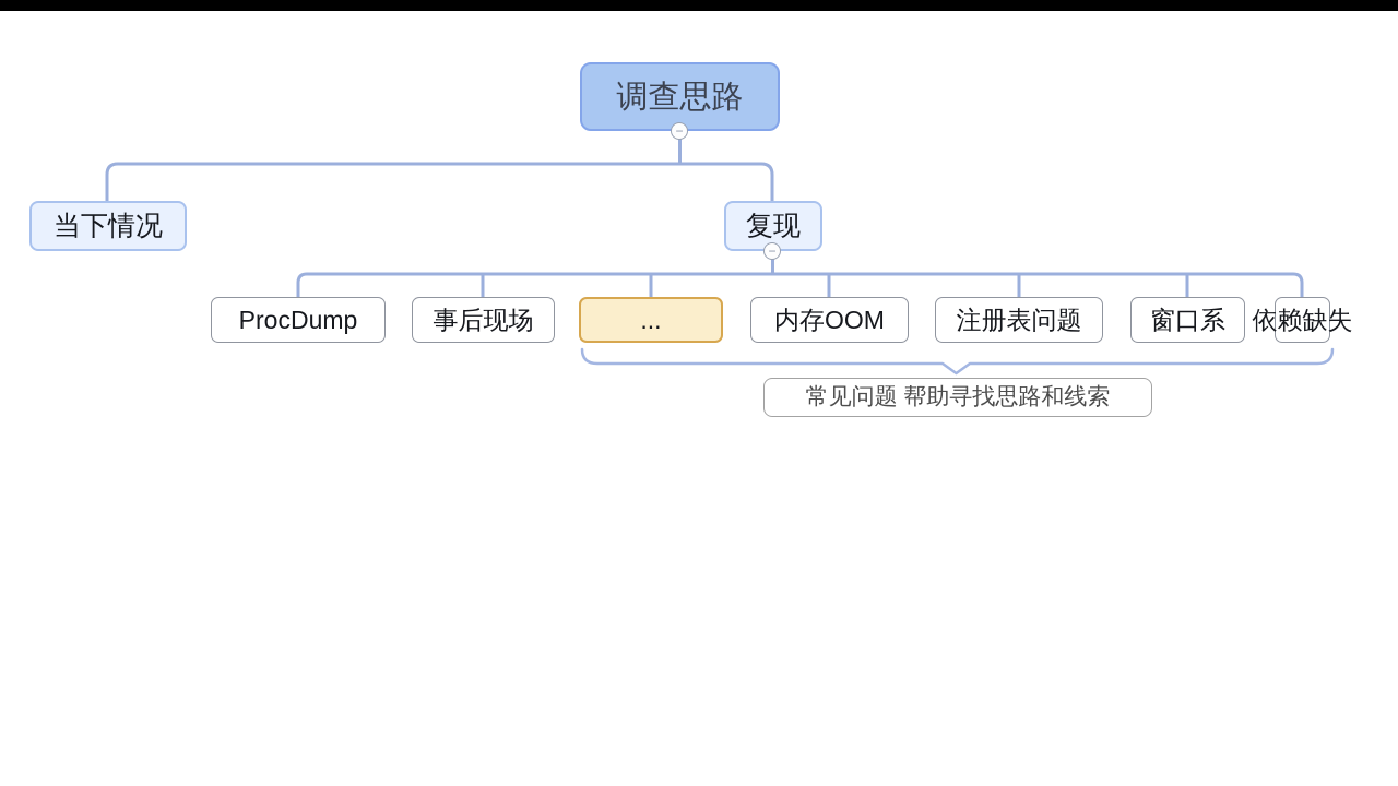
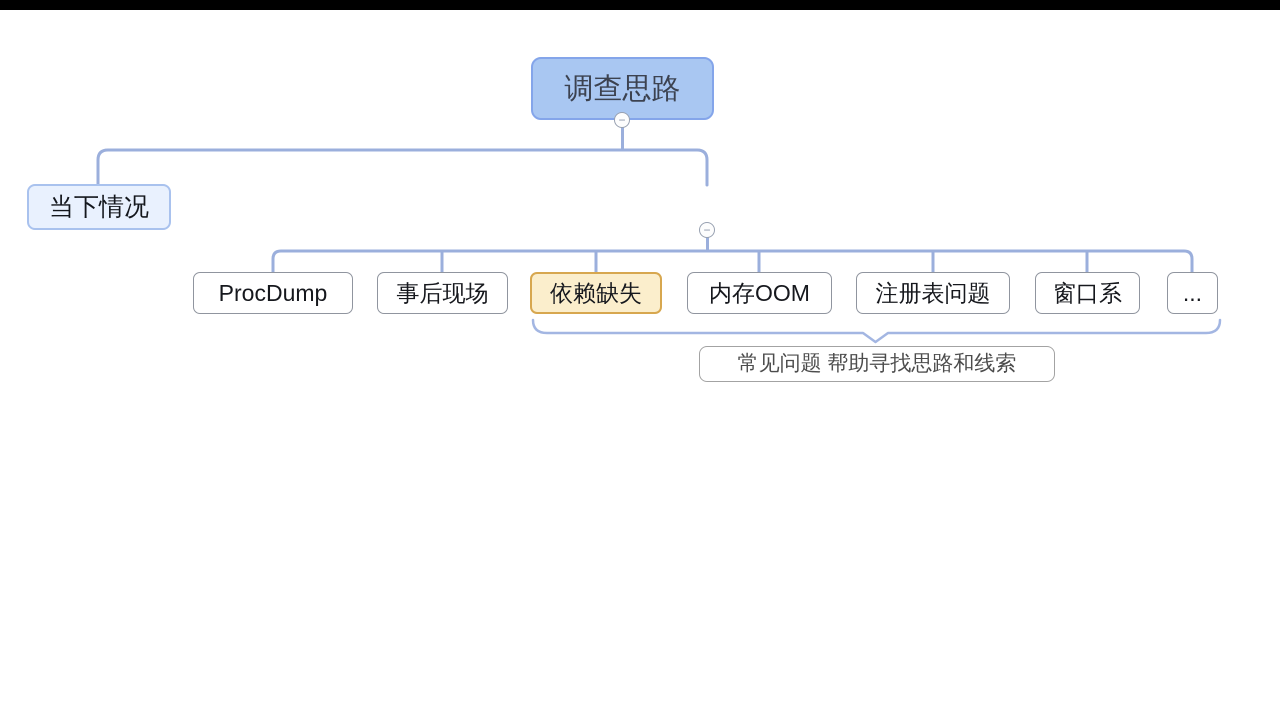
  调查思路
  −
  当下情况
- 复现
  −
  ProcDump
  事后现场
- ...
+ 依赖缺失
  内存OOM
  注册表问题
  窗口系
- 依赖缺失
+ ...
  常见问题 帮助寻找思路和线索
